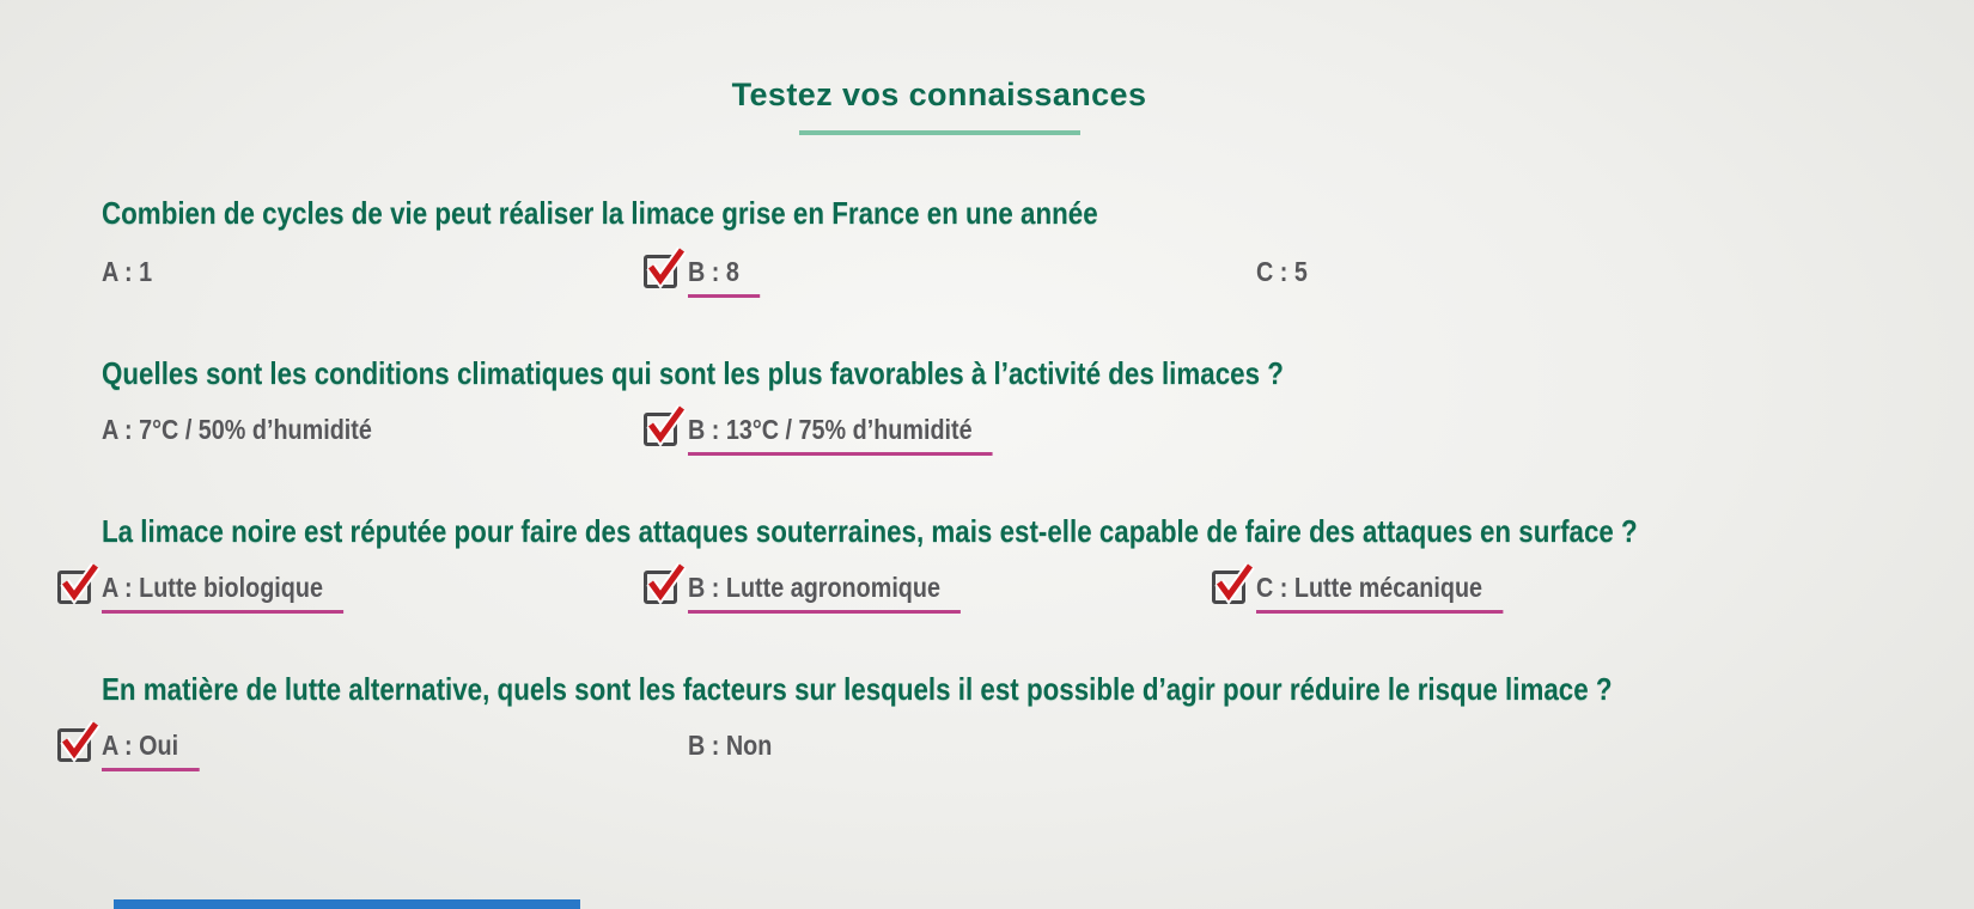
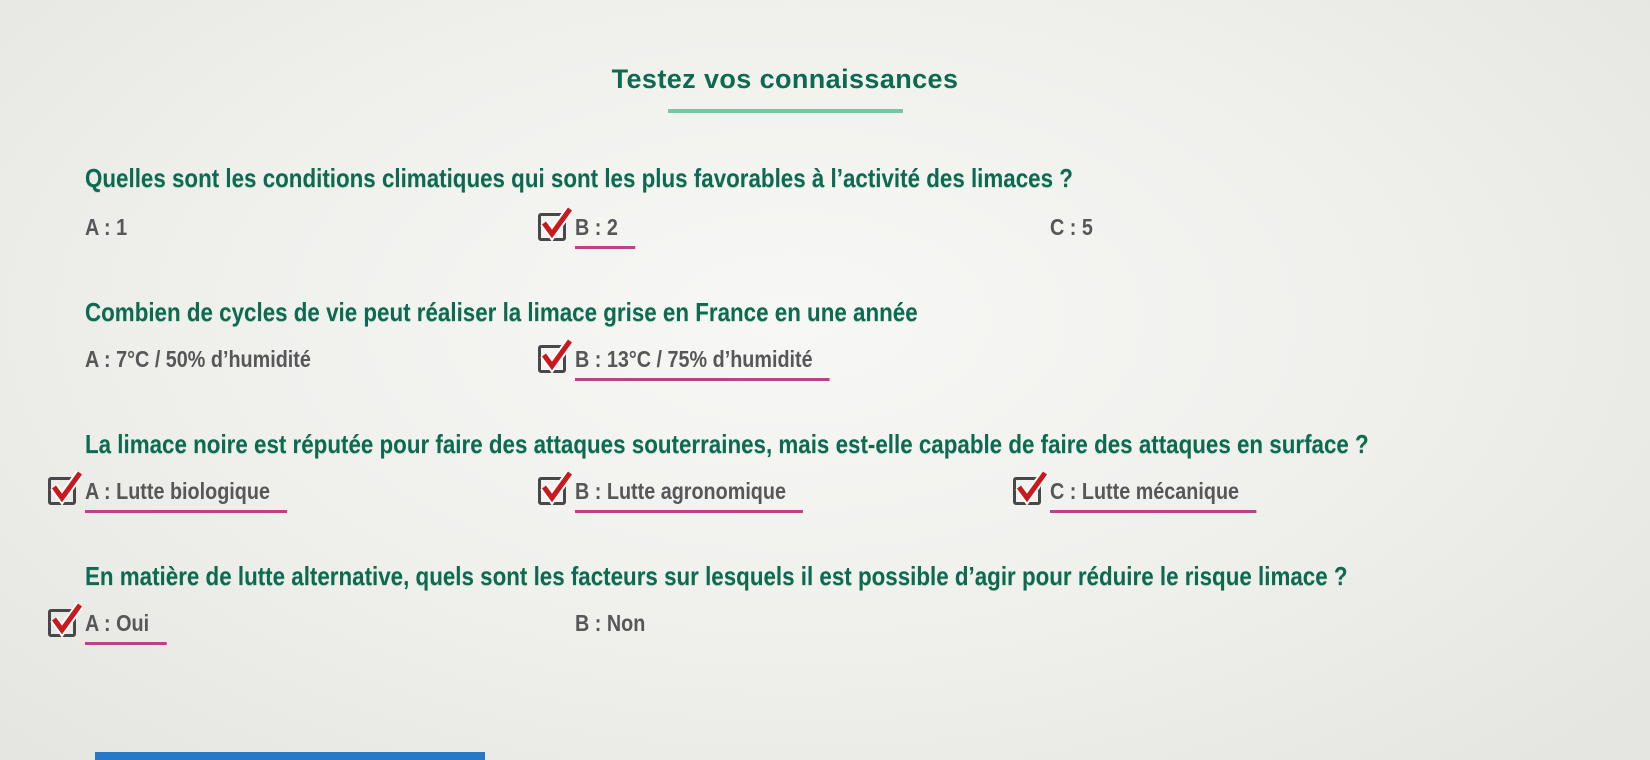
  Testez vos connaissances
- Combien de cycles de vie peut réaliser la limace grise en France en une année
+ Quelles sont les conditions climatiques qui sont les plus favorables à l’activité des limaces ?
  A : 1
- B : 8
+ B : 2
  C : 5
- Quelles sont les conditions climatiques qui sont les plus favorables à l’activité des limaces ?
+ Combien de cycles de vie peut réaliser la limace grise en France en une année
  A : 7°C / 50% d’humidité
  B : 13°C / 75% d’humidité
  La limace noire est réputée pour faire des attaques souterraines, mais est-elle capable de faire des attaques en surface ?
  A : Lutte biologique
  B : Lutte agronomique
  C : Lutte mécanique
  En matière de lutte alternative, quels sont les facteurs sur lesquels il est possible d’agir pour réduire le risque limace ?
  A : Oui
  B : Non
